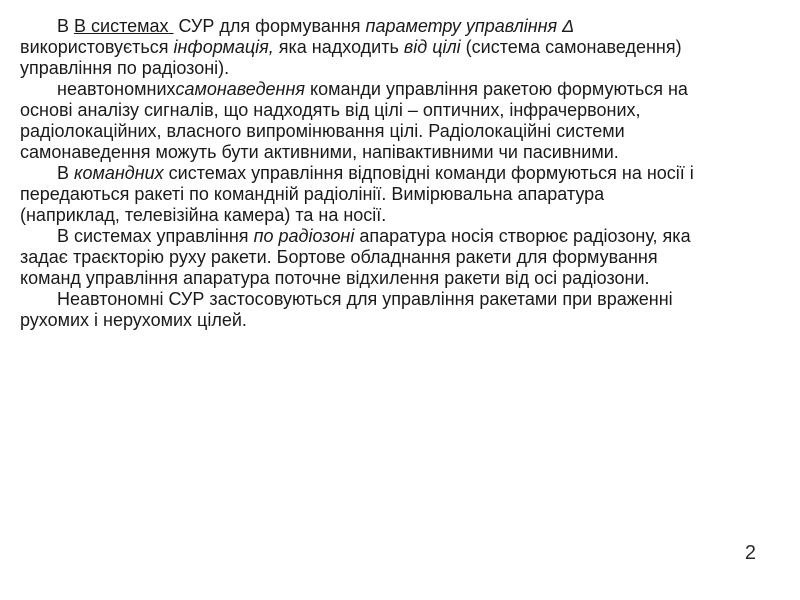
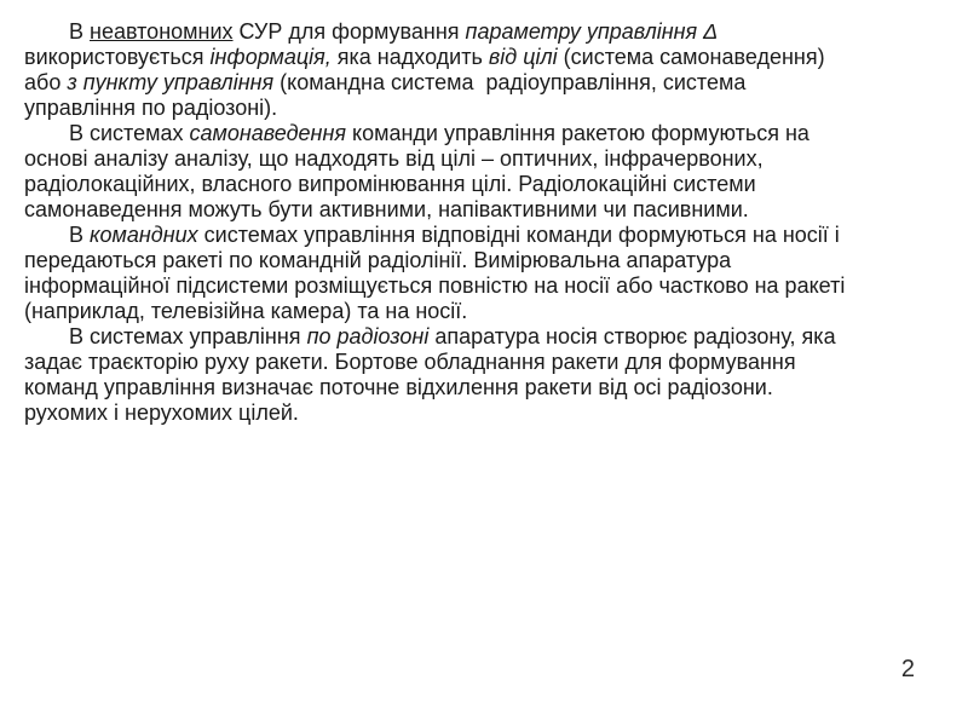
- В В системах СУР для формування параметру управління Δ
+ В неавтономних СУР для формування параметру управління Δ
  використовується інформація, яка надходить від цілі (система самонаведення)
+ або з пункту управління (командна система радіоуправління, система
  управління по радіозоні).
- неавтономнихсамонаведення команди управління ракетою формуються на
+ В системах самонаведення команди управління ракетою формуються на
- основі аналізу сигналів, що надходять від цілі – оптичних, інфрачервоних,
+ основі аналізу аналізу, що надходять від цілі – оптичних, інфрачервоних,
  радіолокаційних, власного випромінювання цілі. Радіолокаційні системи
  самонаведення можуть бути активними, напівактивними чи пасивними.
  В командних системах управління відповідні команди формуються на носії і
  передаються ракеті по командній радіолінії. Вимірювальна апаратура
+ інформаційної підсистеми розміщується повністю на носії або частково на ракеті
  (наприклад, телевізійна камера) та на носії.
  В системах управління по радіозоні апаратура носія створює радіозону, яка
  задає траєкторію руху ракети. Бортове обладнання ракети для формування
- команд управління апаратура поточне відхилення ракети від осі радіозони.
+ команд управління визначає поточне відхилення ракети від осі радіозони.
- Неавтономні СУР застосовуються для управління ракетами при враженні
  рухомих і нерухомих цілей.
  2
